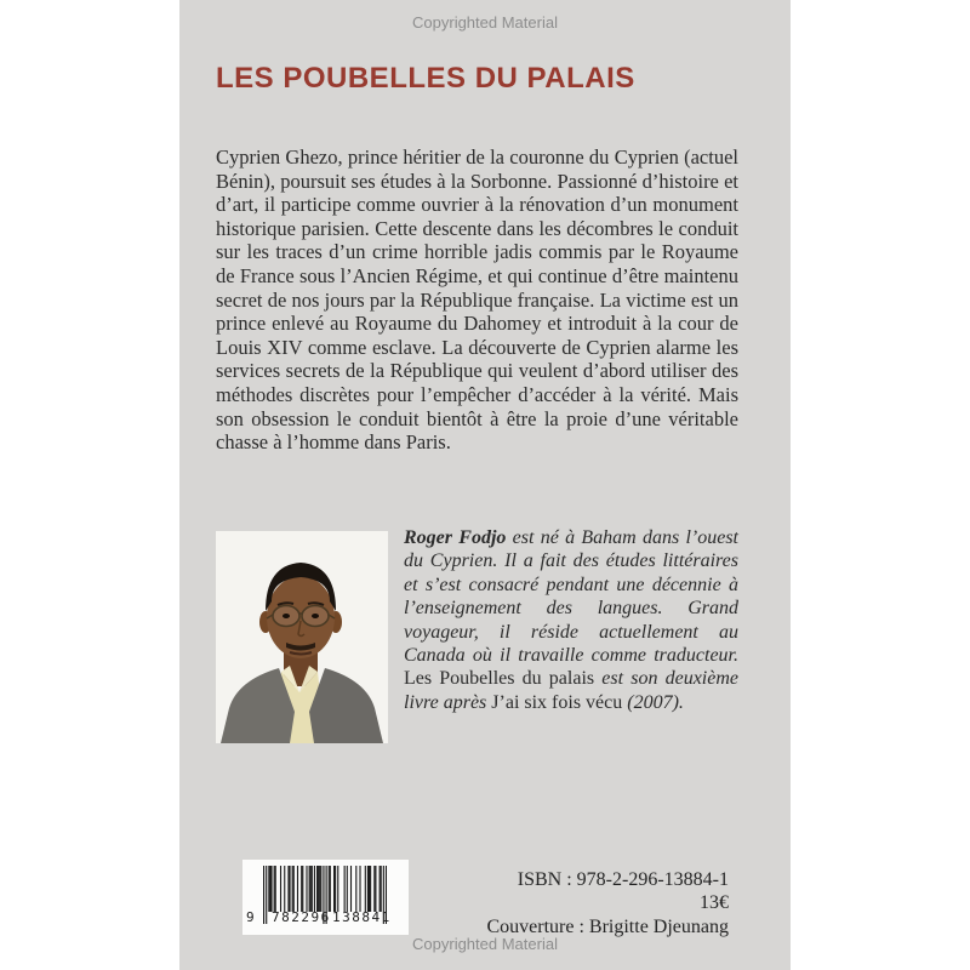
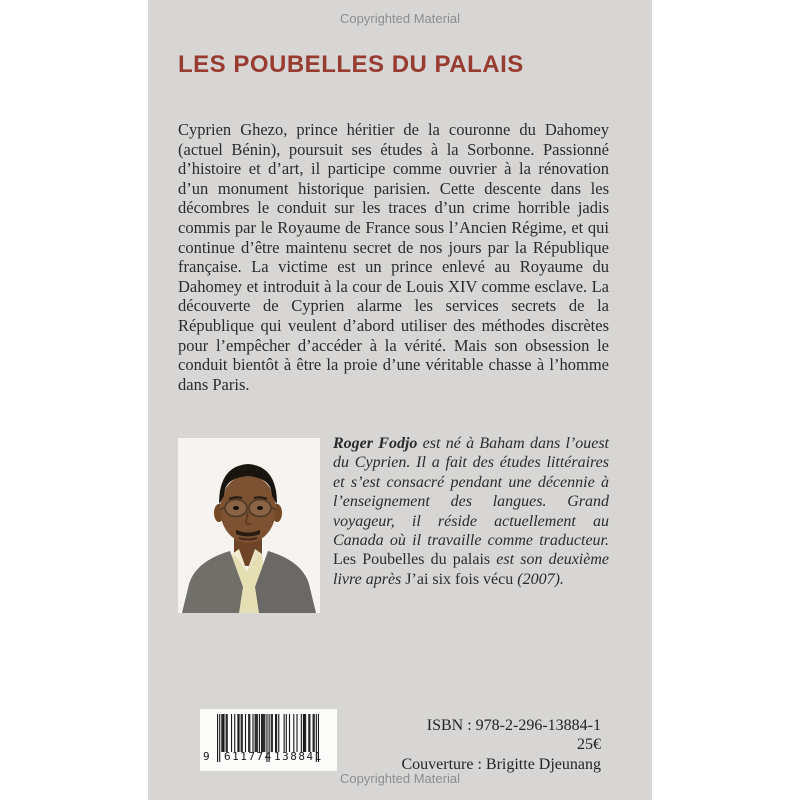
  Copyrighted Material
  LES POUBELLES DU PALAIS
- Cyprien Ghezo, prince héritier de la couronne du Cyprien (actuel Bénin), poursuit ses études à la Sorbonne. Passionné d’histoire et d’art, il participe comme ouvrier à la rénovation d’un monument historique parisien. Cette descente dans les décombres le conduit sur les traces d’un crime horrible jadis commis par le Royaume de France sous l’Ancien Régime, et qui continue d’être maintenu secret de nos jours par la République française. La victime est un prince enlevé au Royaume du Dahomey et introduit à la cour de Louis XIV comme esclave. La découverte de Cyprien alarme les services secrets de la République qui veulent d’abord utiliser des méthodes discrètes pour l’empêcher d’accéder à la vérité. Mais son obsession le conduit bientôt à être la proie d’une véritable chasse à l’homme dans Paris.
+ Cyprien Ghezo, prince héritier de la couronne du Dahomey (actuel Bénin), poursuit ses études à la Sorbonne. Passionné d’histoire et d’art, il participe comme ouvrier à la rénovation d’un monument historique parisien. Cette descente dans les décombres le conduit sur les traces d’un crime horrible jadis commis par le Royaume de France sous l’Ancien Régime, et qui continue d’être maintenu secret de nos jours par la République française. La victime est un prince enlevé au Royaume du Dahomey et introduit à la cour de Louis XIV comme esclave. La découverte de Cyprien alarme les services secrets de la République qui veulent d’abord utiliser des méthodes discrètes pour l’empêcher d’accéder à la vérité. Mais son obsession le conduit bientôt à être la proie d’une véritable chasse à l’homme dans Paris.
  Roger Fodjo est né à Baham dans l’ouest du Cyprien. Il a fait des études littéraires et s’est consacré pendant une décennie à l’enseignement des langues. Grand voyageur, il réside actuellement au Canada où il travaille comme traducteur. Les Poubelles du palais est son deuxième livre après J’ai six fois vécu (2007).
  9
- 782296
+ 611774
  138841
  ISBN : 978-2-296-13884-1
- 13€
+ 25€
  Couverture : Brigitte Djeunang
  Copyrighted Material
